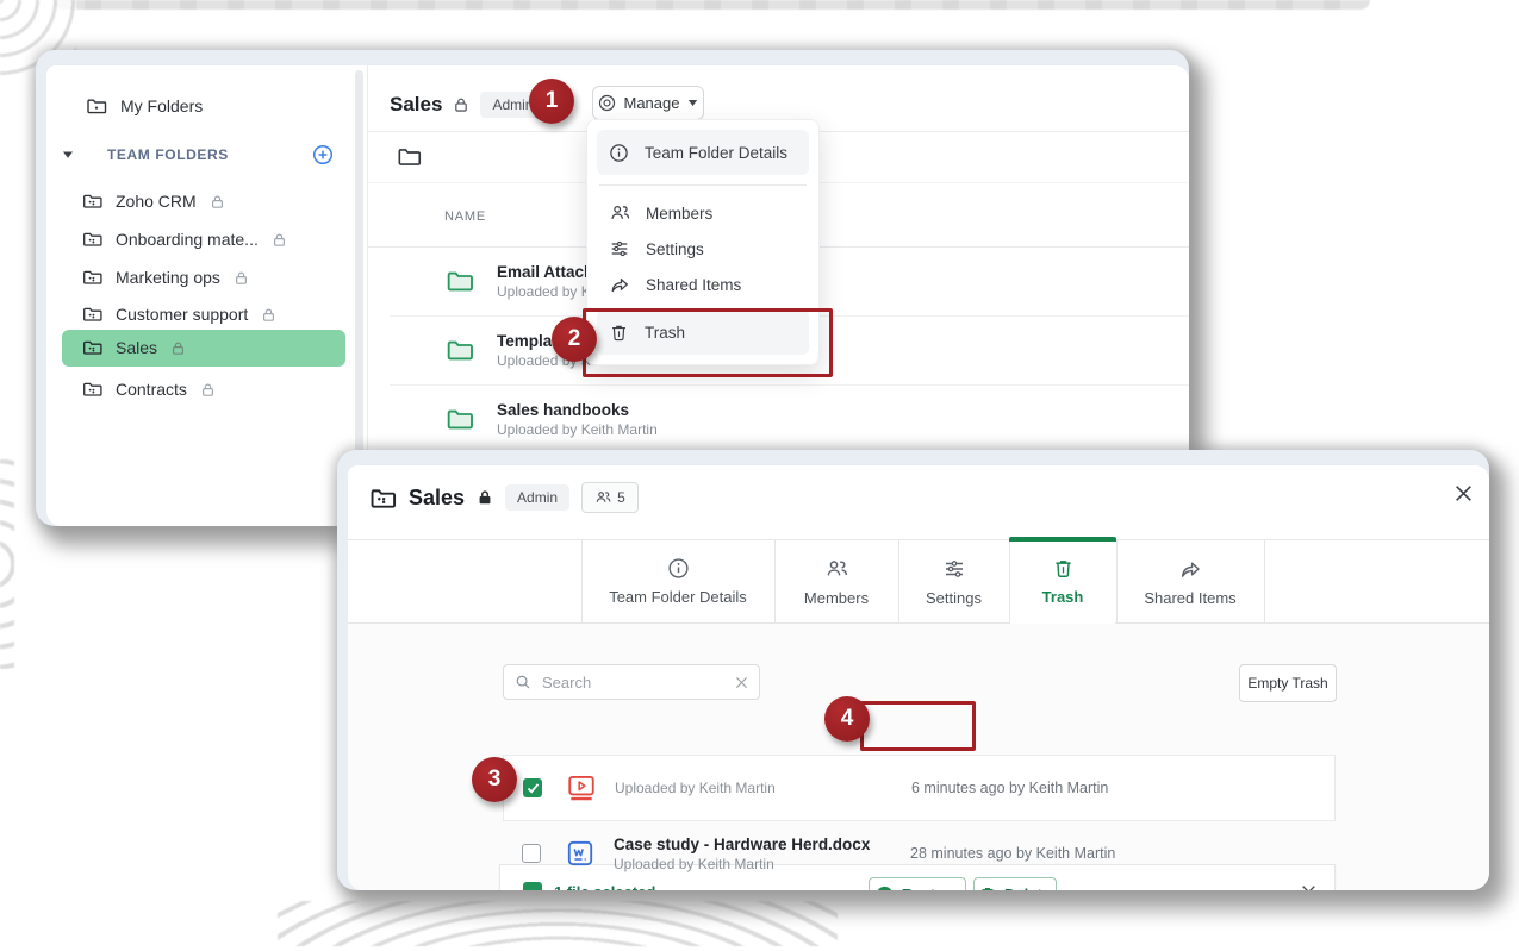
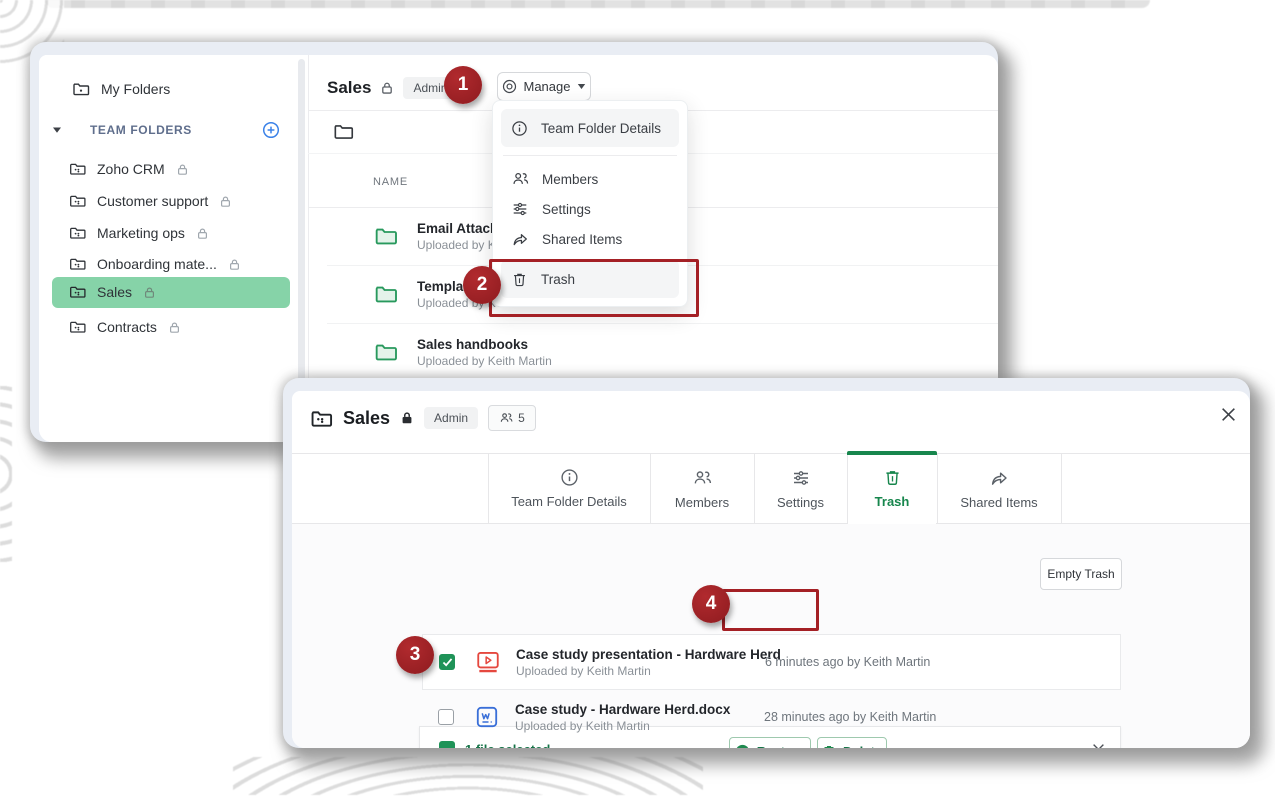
  My Folders
  TEAM FOLDERS
  Zoho CRM
- Onboarding mate...
+ Customer support
  Marketing ops
- Customer support
+ Onboarding mate...
  Sales
  Contracts
  Sales
  Admi
  Manage
  NAME
  Sales handbooks
  Uploaded by Keith Martin
  Team Folder Details
  Members
  Settings
  Shared Items
  Trash
  1
  2
  Sales
  Admin
  5
  Team Folder Details
  Members
  Settings
  Trash
  Shared Items
- Search
  Empty Trash
+ Case study presentation - Hardware Herd
  Uploaded by Keith Martin
  6 minutes ago by Keith Martin
  Case study - Hardware Herd.docx
  Uploaded by Keith Martin
  28 minutes ago by Keith Martin
  3
  4
